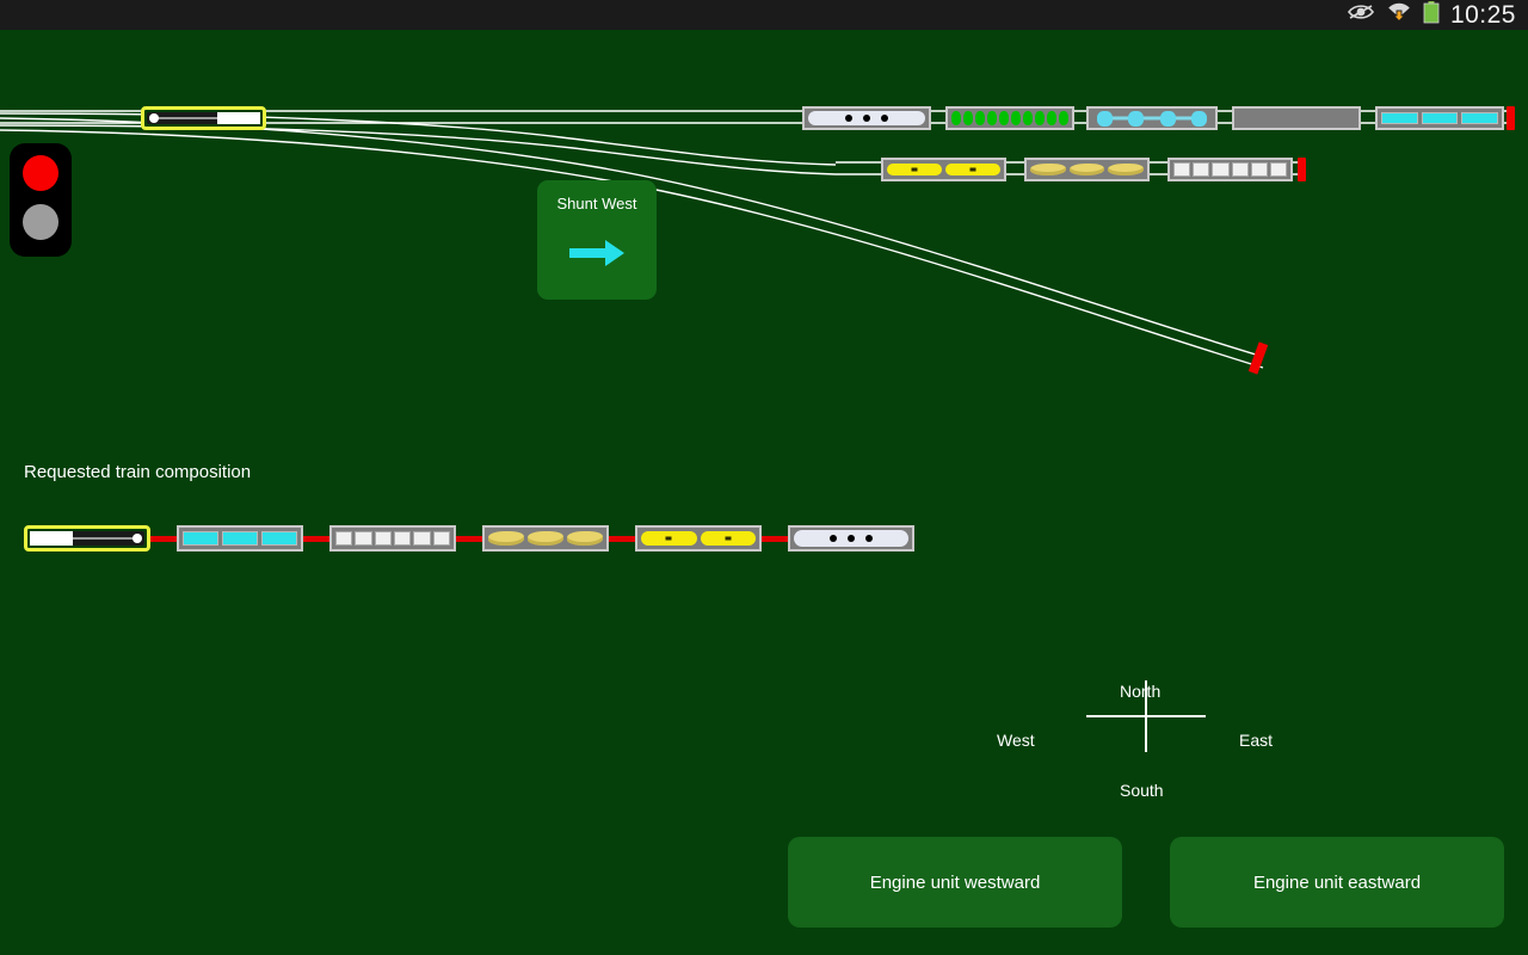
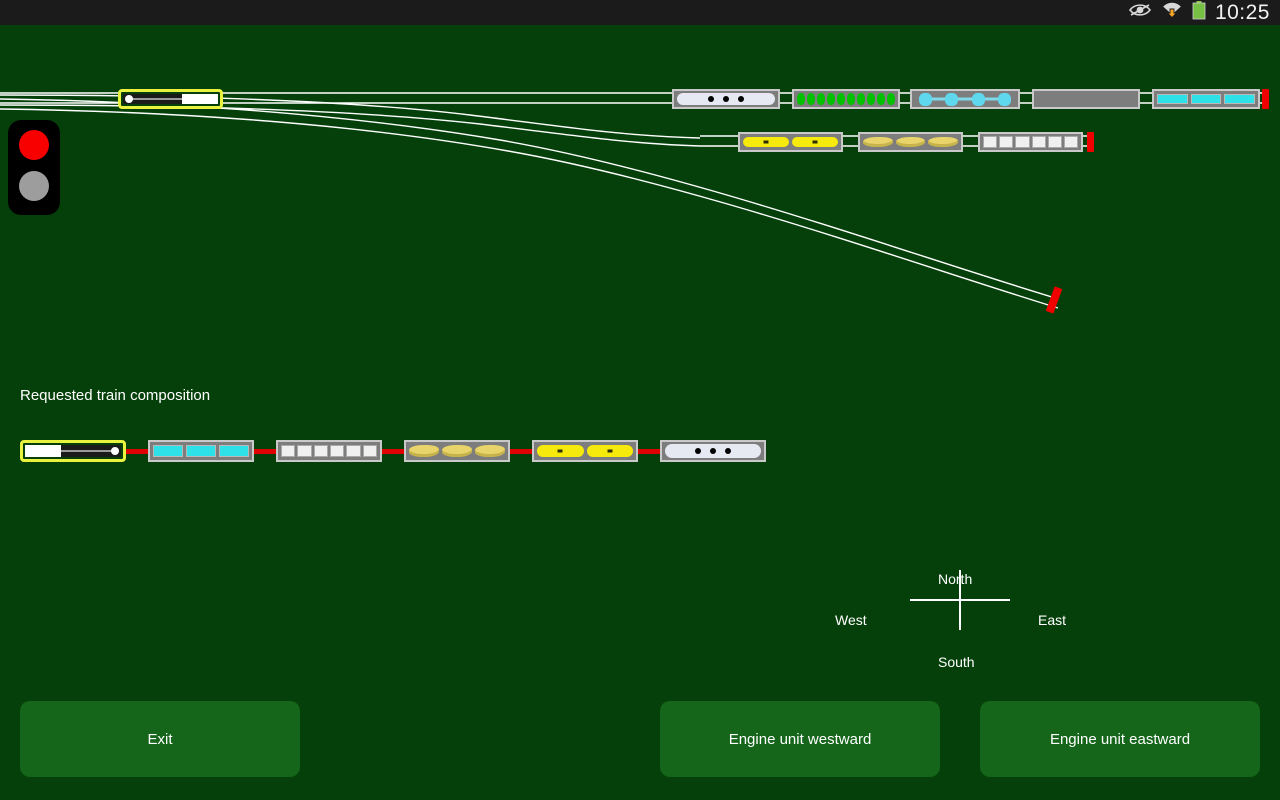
  10:25
- Shunt West
  Requested train composition
  Noth
  South
  East
  West
+ Exit
  Engine unit westward
  Engine unit eastward
